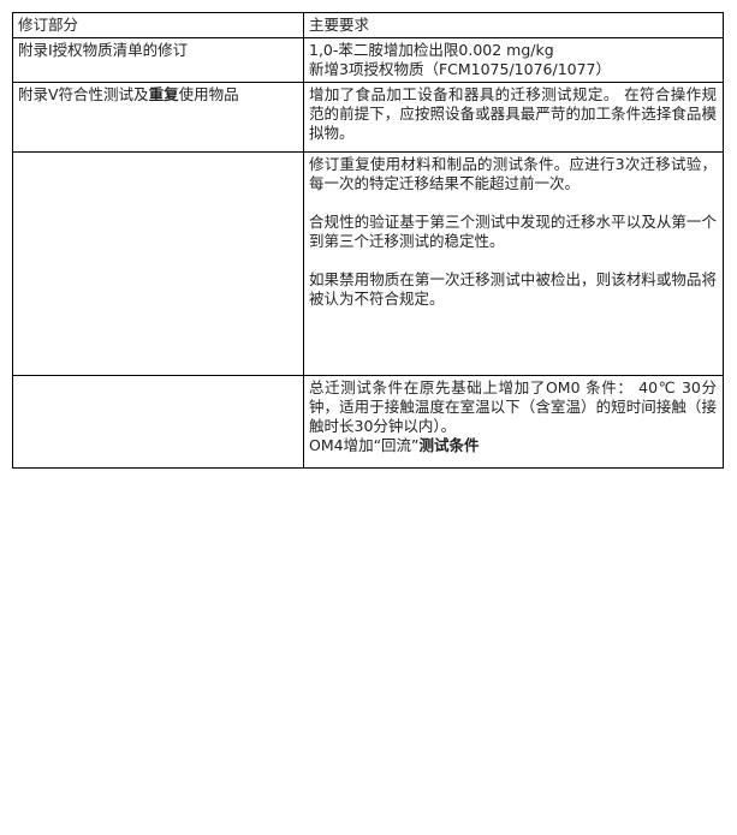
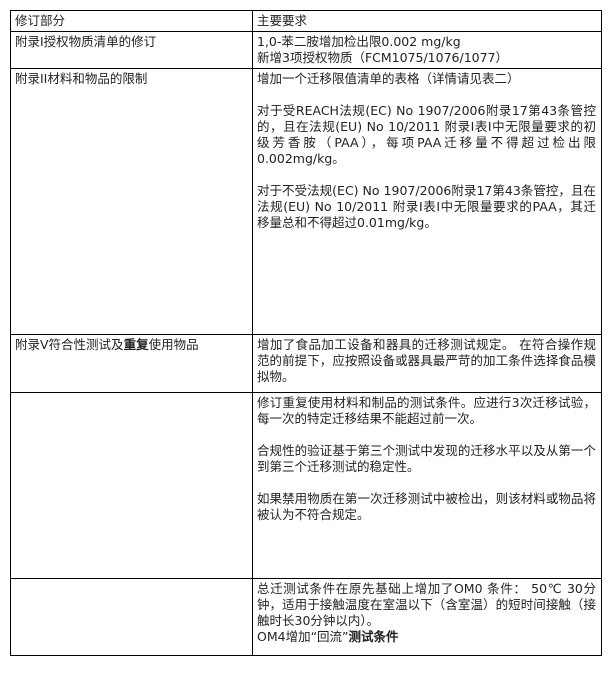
  修订部分	主要要求
  附录I授权物质清单的修订	1,0-苯二胺增加检出限0.002 mg/kg 新增3项授权物质（FCM1075/1076/1077）
+ 附录II材料和物品的限制	增加一个迁移限值清单的表格（详情请见表二） 对于受REACH法规(EC) No 1907/2006附录17第43条管控的，且在法规(EU) No 10/2011 附录I表I中无限量要求的初级芳香胺（PAA），每项PAA迁移量不得超过检出限0.002mg/kg。 对于不受法规(EC) No 1907/2006附录17第43条管控，且在法规(EU) No 10/2011 附录I表I中无限量要求的PAA，其迁移量总和不得超过0.01mg/kg。
  附录V符合性测试及重复使用物品	增加了食品加工设备和器具的迁移测试规定。 在符合操作规范的前提下，应按照设备或器具最严苛的加工条件选择食品模拟物。
  	修订重复使用材料和制品的测试条件。应进行3次迁移试验，每一次的特定迁移结果不能超过前一次。 合规性的验证基于第三个测试中发现的迁移水平以及从第一个到第三个迁移测试的稳定性。 如果禁用物质在第一次迁移测试中被检出，则该材料或物品将被认为不符合规定。
- 	总迁测试条件在原先基础上增加了OM0 条件： 40℃ 30分钟，适用于接触温度在室温以下（含室温）的短时间接触（接触时长30分钟以内）。 OM4增加“回流”测试条件
+ 	总迁测试条件在原先基础上增加了OM0 条件： 50℃ 30分钟，适用于接触温度在室温以下（含室温）的短时间接触（接触时长30分钟以内）。 OM4增加“回流”测试条件
